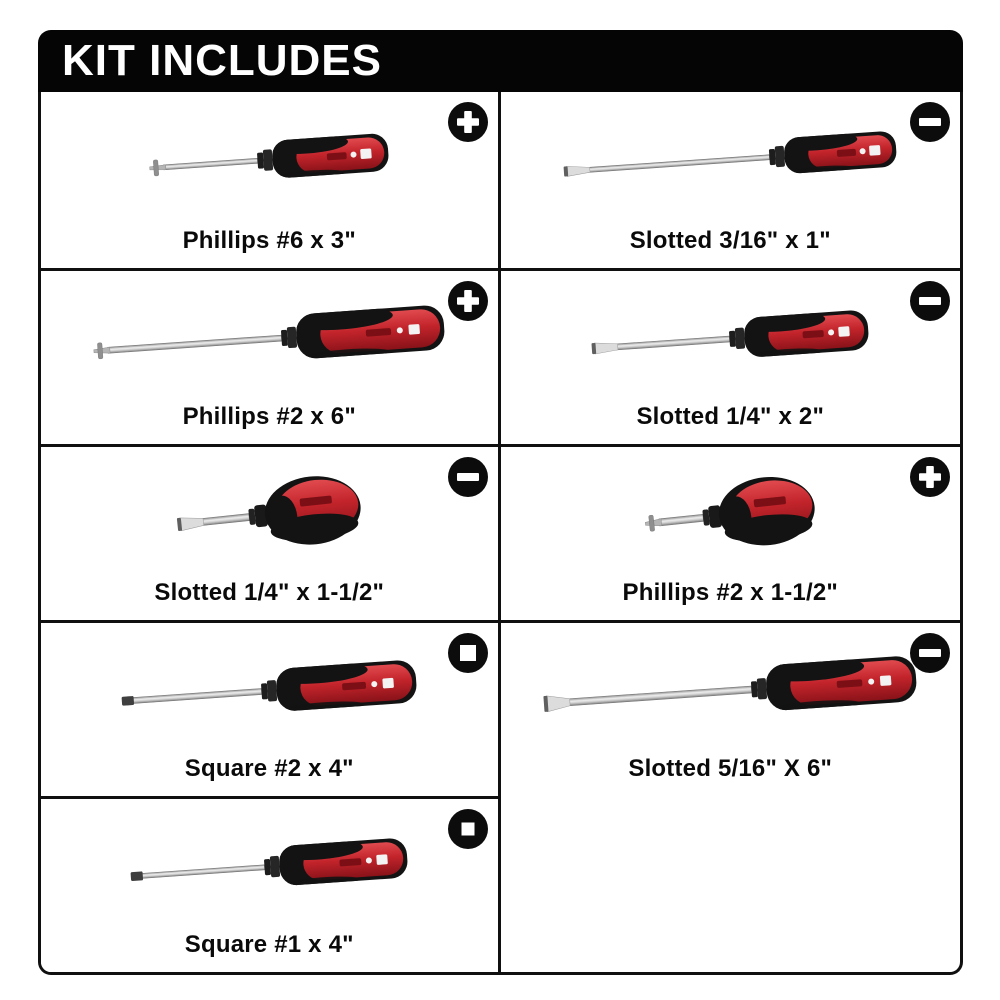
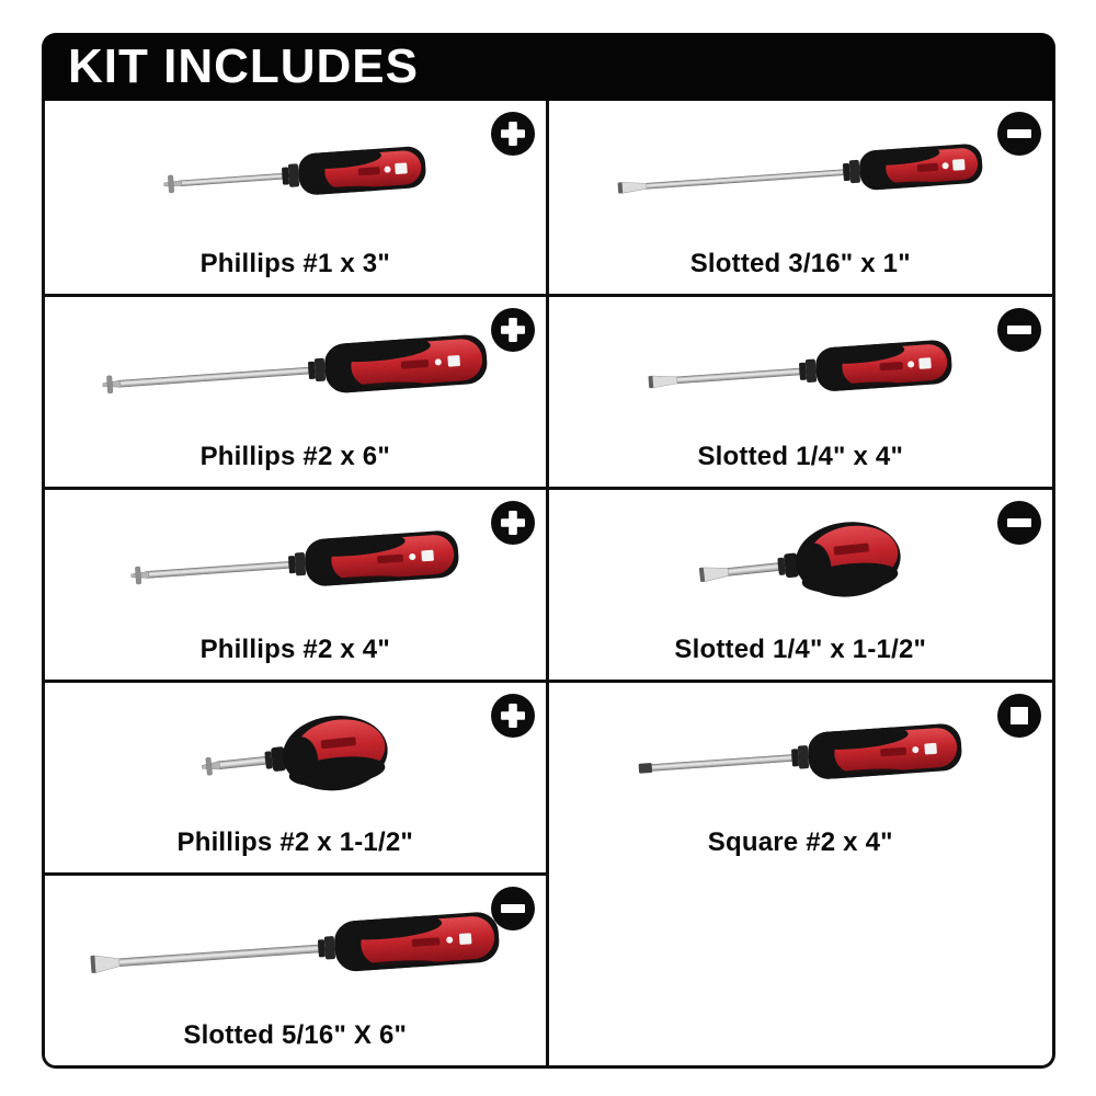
  KIT INCLUDES
- Phillips #6 x 3"
+ Phillips #1 x 3"
  Slotted 3/16" x 1"
  Phillips #2 x 6"
- Slotted 1/4" x 2"
+ Slotted 1/4" x 4"
+ Phillips #2 x 4"
  Slotted 1/4" x 1-1/2"
  Phillips #2 x 1-1/2"
  Square #2 x 4"
  Slotted 5/16" X 6"
- Square #1 x 4"
